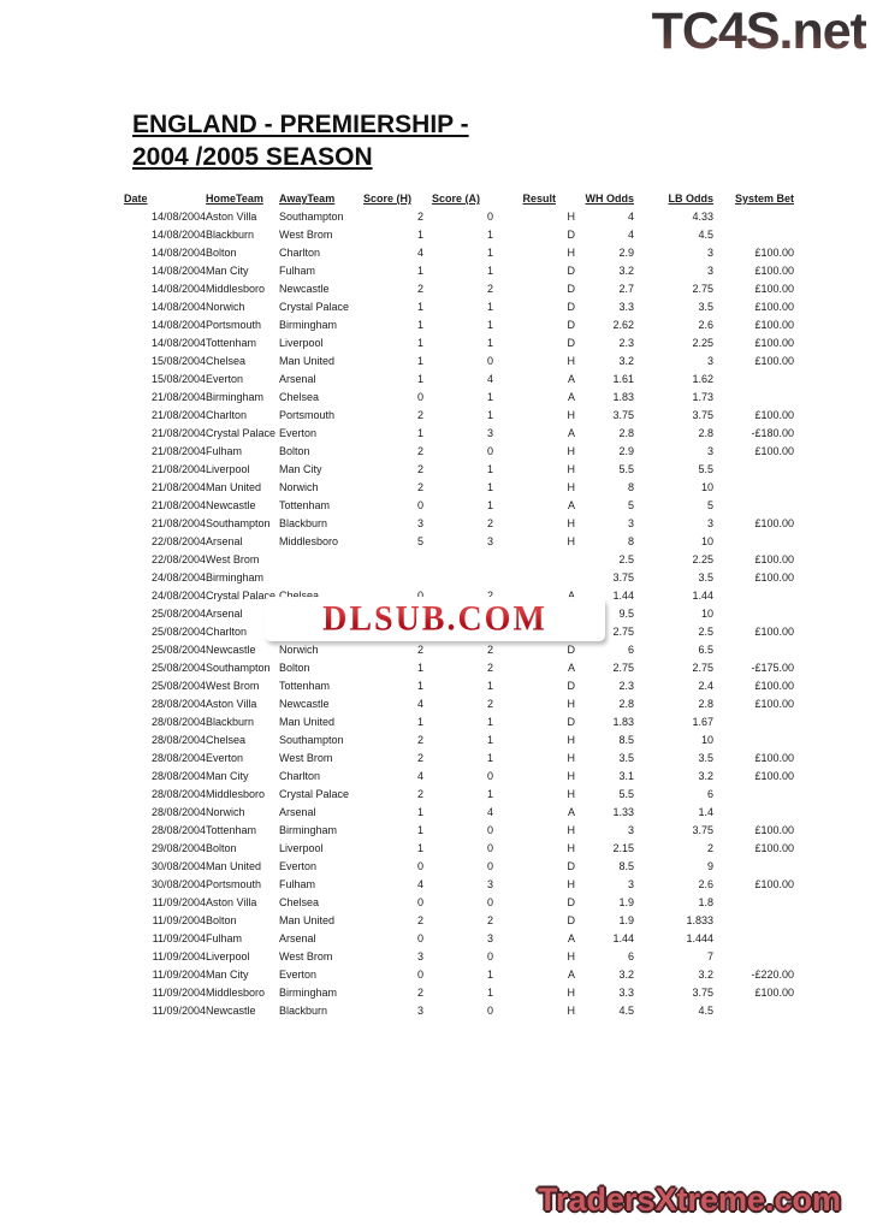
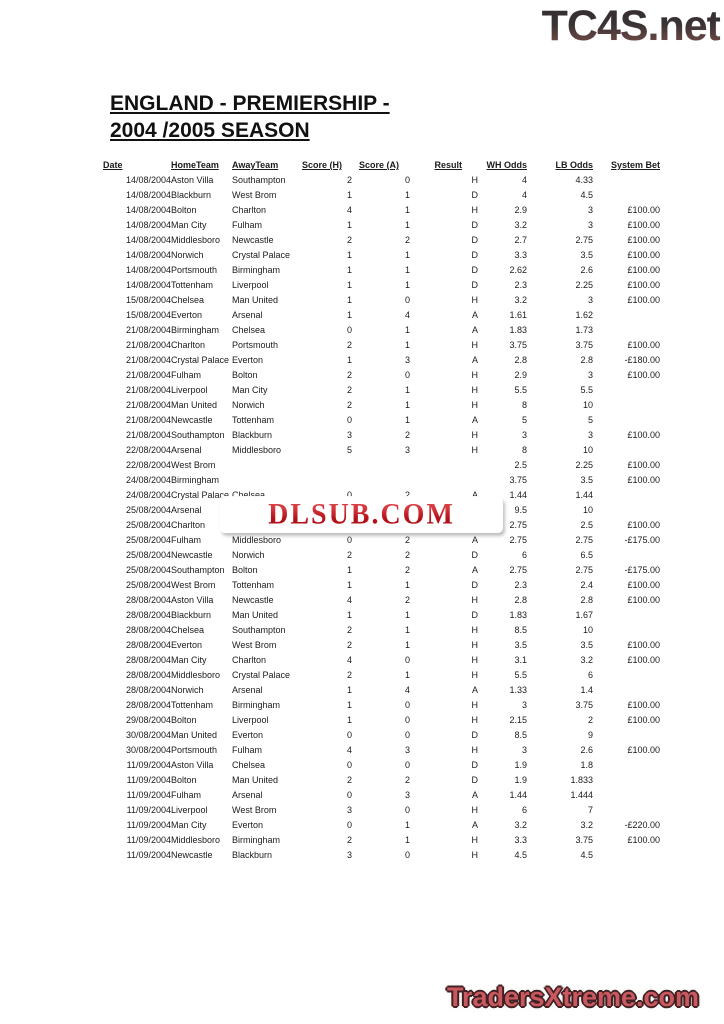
  TC4S.net
  ENGLAND - PREMIERSHIP -
  2004 /2005 SEASON
  Date	HomeTeam	AwayTeam	Score (H)	Score (A)	Result	WH Odds	LB Odds	System Bet
  14/08/2004	Aston Villa	Southampton	2	0	H	4	4.33
  14/08/2004	Blackburn	West Brom	1	1	D	4	4.5
  14/08/2004	Bolton	Charlton	4	1	H	2.9	3	£100.00
  14/08/2004	Man City	Fulham	1	1	D	3.2	3	£100.00
  14/08/2004	Middlesboro	Newcastle	2	2	D	2.7	2.75	£100.00
  14/08/2004	Norwich	Crystal Palace	1	1	D	3.3	3.5	£100.00
  14/08/2004	Portsmouth	Birmingham	1	1	D	2.62	2.6	£100.00
  14/08/2004	Tottenham	Liverpool	1	1	D	2.3	2.25	£100.00
  15/08/2004	Chelsea	Man United	1	0	H	3.2	3	£100.00
  15/08/2004	Everton	Arsenal	1	4	A	1.61	1.62
  21/08/2004	Birmingham	Chelsea	0	1	A	1.83	1.73
  21/08/2004	Charlton	Portsmouth	2	1	H	3.75	3.75	£100.00
  21/08/2004	Crystal Palace	Everton	1	3	A	2.8	2.8	-£180.00
  21/08/2004	Fulham	Bolton	2	0	H	2.9	3	£100.00
  21/08/2004	Liverpool	Man City	2	1	H	5.5	5.5
  21/08/2004	Man United	Norwich	2	1	H	8	10
  21/08/2004	Newcastle	Tottenham	0	1	A	5	5
  21/08/2004	Southampton	Blackburn	3	2	H	3	3	£100.00
  22/08/2004	Arsenal	Middlesboro	5	3	H	8	10
  22/08/2004	West Brom					2.5	2.25	£100.00
  24/08/2004	Birmingham					3.75	3.5	£100.00
  24/08/2004	Crystal Palace	Chelsea	0	2	A	1.44	1.44
  25/08/2004	Charlton					2.75	2.5	£100.00
+ 25/08/2004	Fulham	Middlesboro	0	2	A	2.75	2.75	-£175.00
  25/08/2004	Newcastle	Norwich	2	2	D	6	6.5
  25/08/2004	Southampton	Bolton	1	2	A	2.75	2.75	-£175.00
  25/08/2004	West Brom	Tottenham	1	1	D	2.3	2.4	£100.00
  28/08/2004	Aston Villa	Newcastle	4	2	H	2.8	2.8	£100.00
  28/08/2004	Blackburn	Man United	1	1	D	1.83	1.67
  28/08/2004	Chelsea	Southampton	2	1	H	8.5	10
  28/08/2004	Everton	West Brom	2	1	H	3.5	3.5	£100.00
  28/08/2004	Man City	Charlton	4	0	H	3.1	3.2	£100.00
  28/08/2004	Middlesboro	Crystal Palace	2	1	H	5.5	6
  28/08/2004	Norwich	Arsenal	1	4	A	1.33	1.4
  28/08/2004	Tottenham	Birmingham	1	0	H	3	3.75	£100.00
  29/08/2004	Bolton	Liverpool	1	0	H	2.15	2	£100.00
  30/08/2004	Man United	Everton	0	0	D	8.5	9
  30/08/2004	Portsmouth	Fulham	4	3	H	3	2.6	£100.00
  11/09/2004	Aston Villa	Chelsea	0	0	D	1.9	1.8
  11/09/2004	Bolton	Man United	2	2	D	1.9	1.833
  11/09/2004	Fulham	Arsenal	0	3	A	1.44	1.444
  11/09/2004	Liverpool	West Brom	3	0	H	6	7
  11/09/2004	Man City	Everton	0	1	A	3.2	3.2	-£220.00
  11/09/2004	Middlesboro	Birmingham	2	1	H	3.3	3.75	£100.00
  11/09/2004	Newcastle	Blackburn	3	0	H	4.5	4.5
  DLSUB.COM
  TradersXtreme.com
